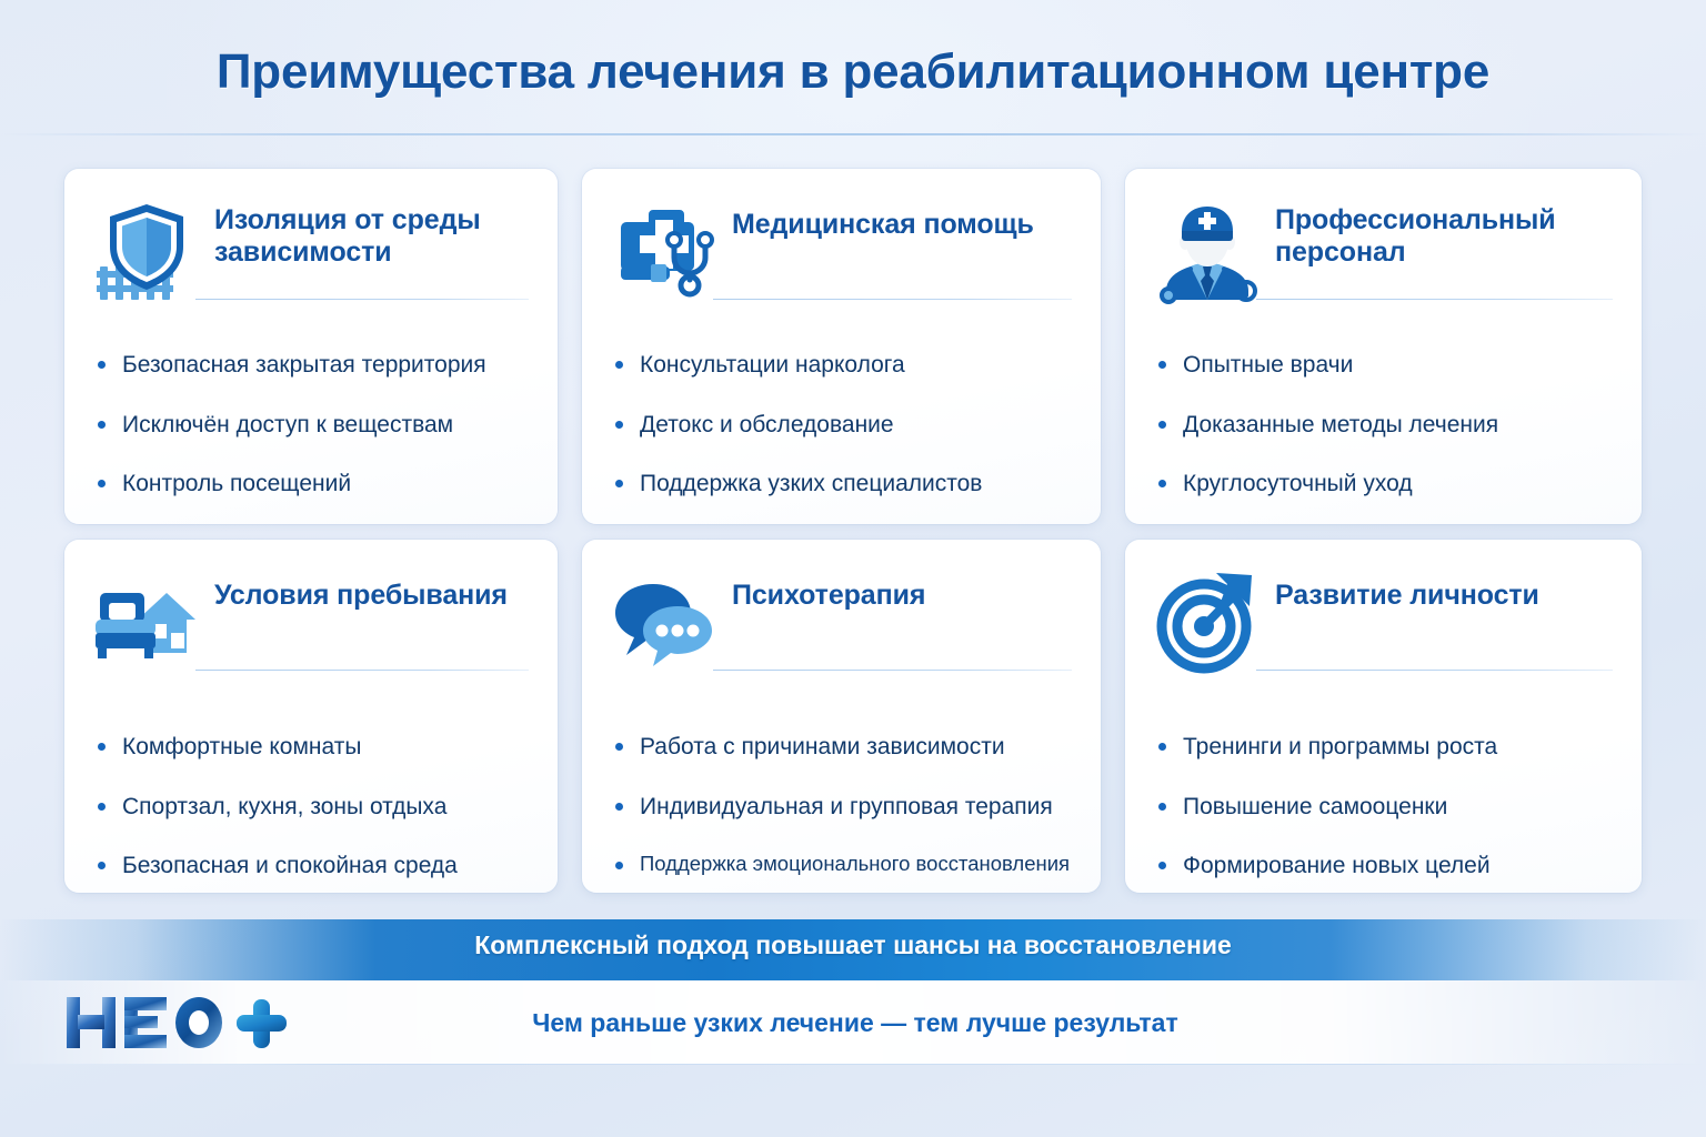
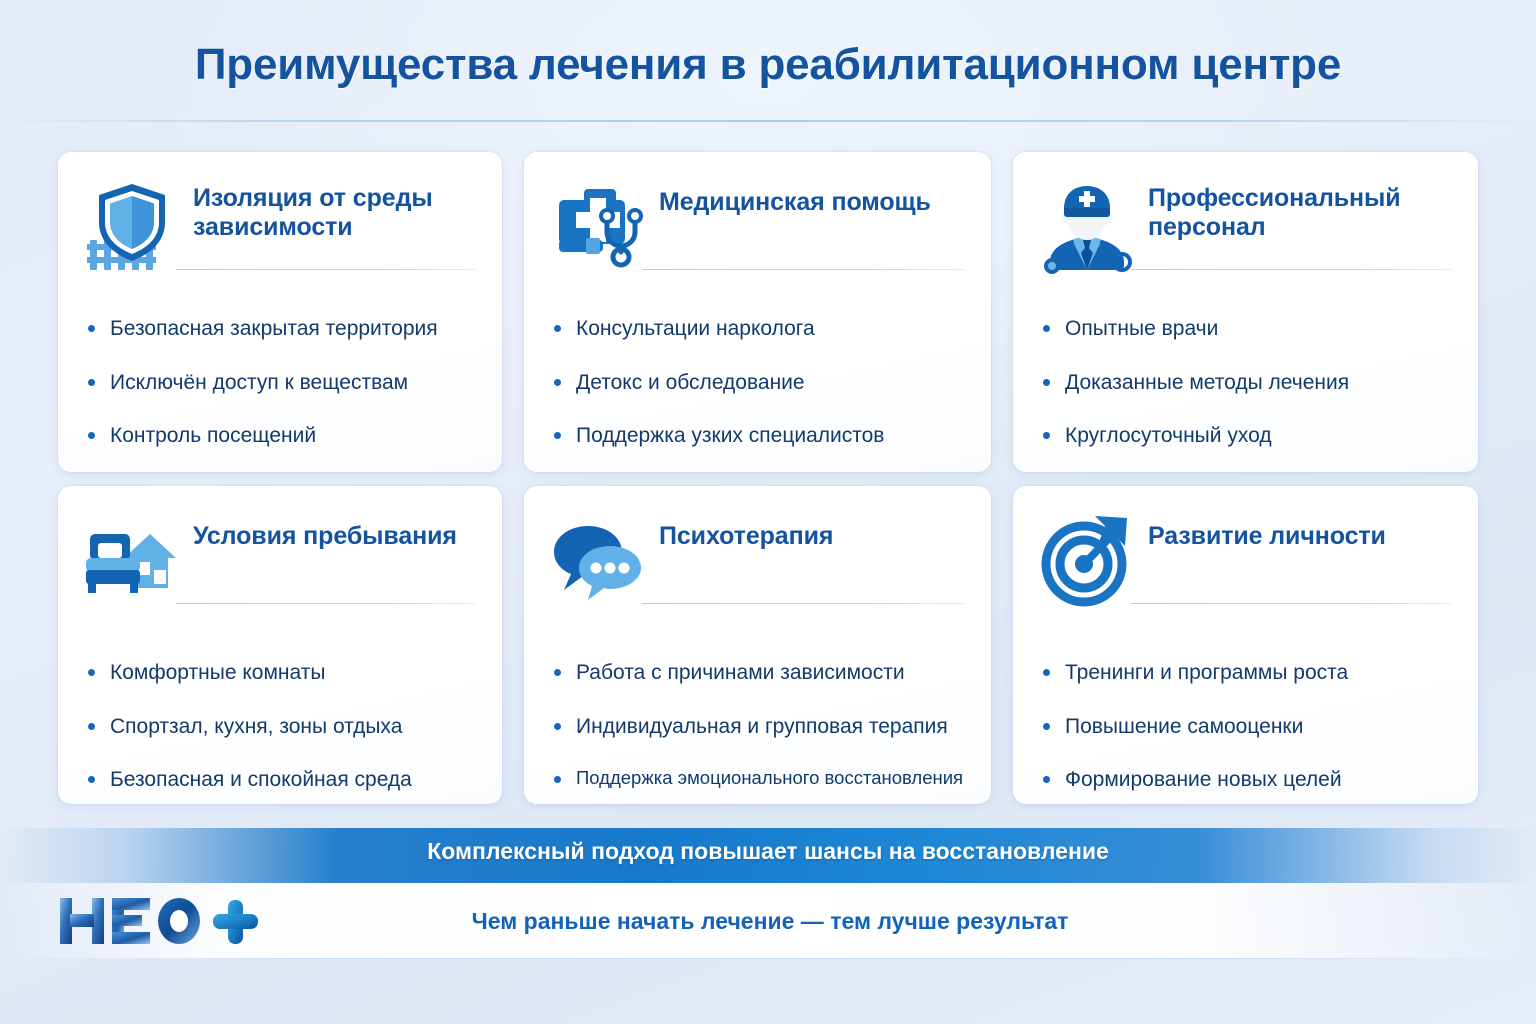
  Преимущества лечения в реабилитационном центре
  Изоляция от среды зависимости
  Безопасная закрытая территория
  Исключён доступ к веществам
  Контроль посещений
  Медицинская помощь
  Консультации нарколога
  Детокс и обследование
  Поддержка узких специалистов
  Профессиональный персонал
  Опытные врачи
  Доказанные методы лечения
  Круглосуточный уход
  Условия пребывания
  Комфортные комнаты
  Спортзал, кухня, зоны отдыха
  Безопасная и спокойная среда
  Психотерапия
  Работа с причинами зависимости
  Индивидуальная и групповая терапия
  Поддержка эмоционального восстановления
  Развитие личности
  Тренинги и программы роста
  Повышение самооценки
  Формирование новых целей
  Комплексный подход повышает шансы на восстановление
- Чем раньше узких лечение — тем лучше результат
+ Чем раньше начать лечение — тем лучше результат
